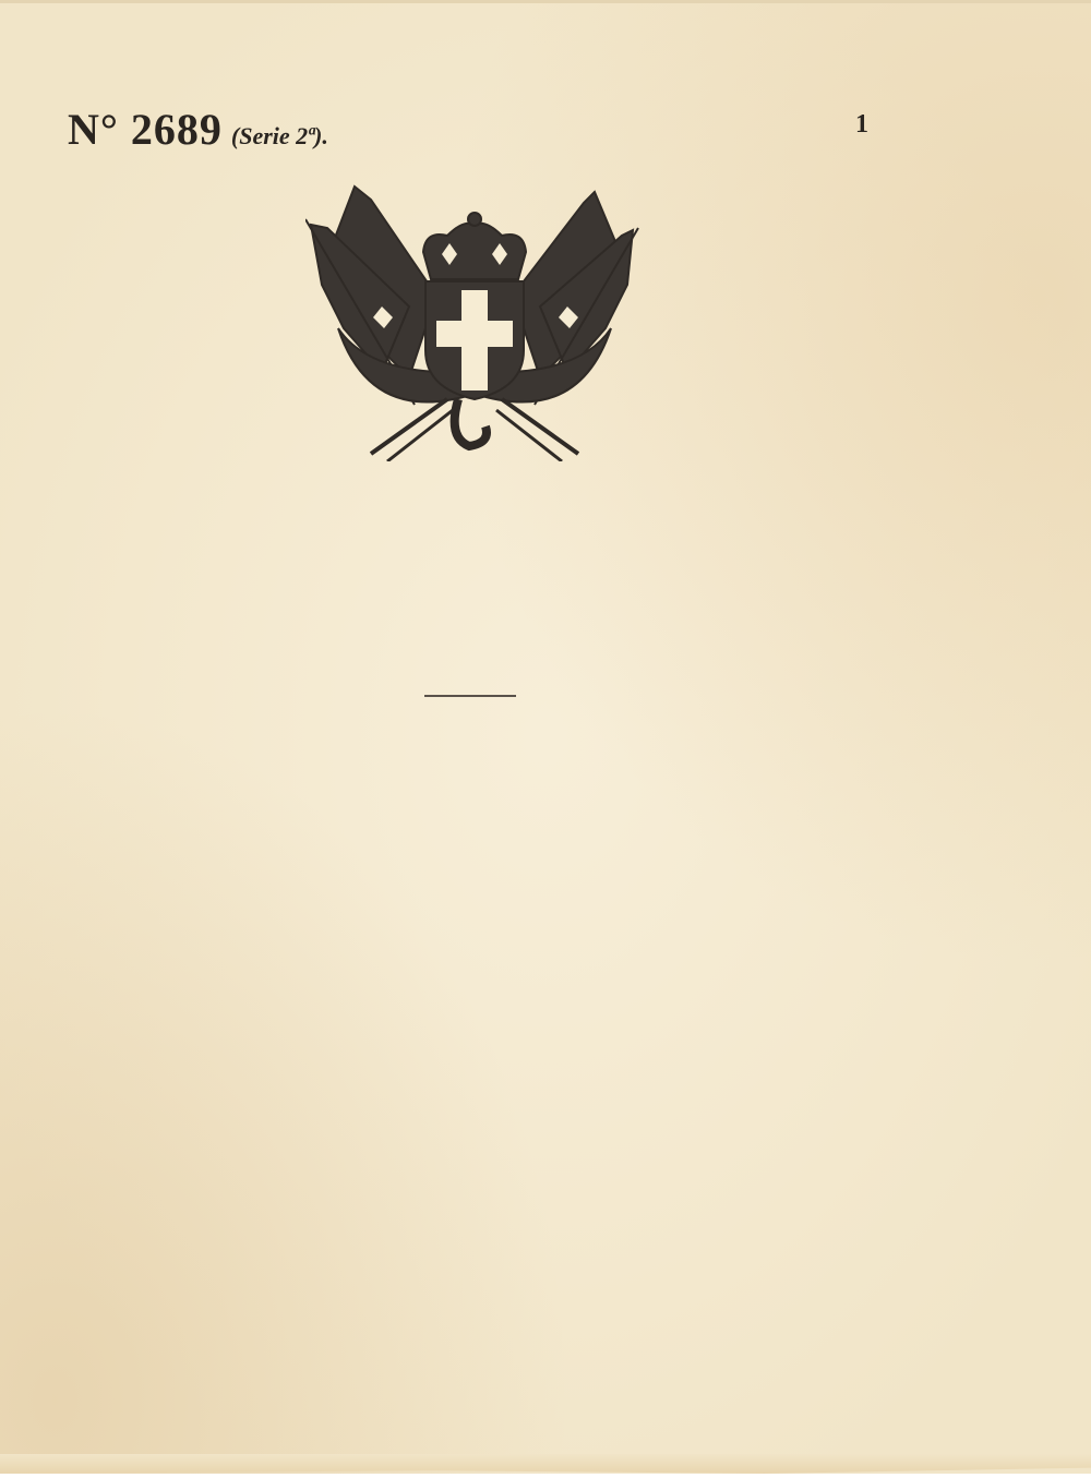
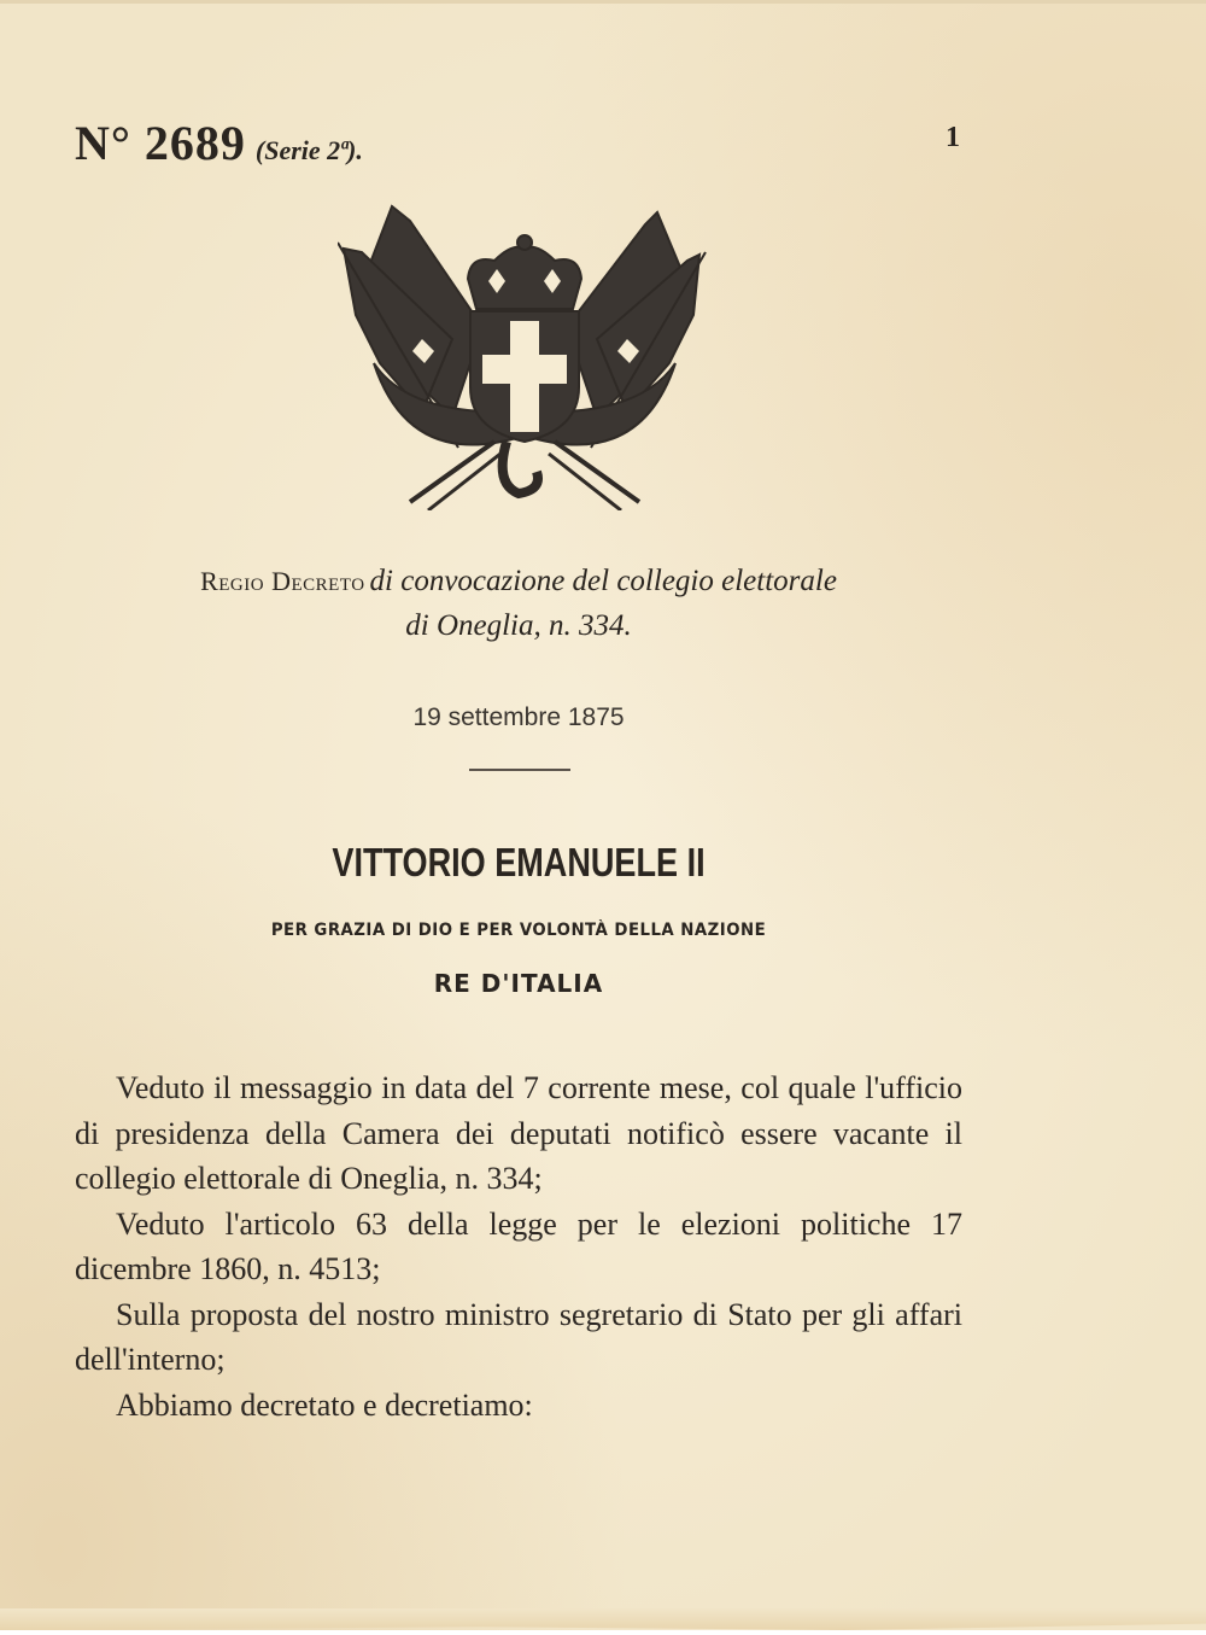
  N° 2689 (Serie 2ª).
  1
+ Regio Decreto di convocazione del collegio elettorale
+ di Oneglia, n. 334.
+ 19 settembre 1875
+ VITTORIO EMANUELE II
+ PER GRAZIA DI DIO E PER VOLONTÀ DELLA NAZIONE
+ RE D'ITALIA
+ Veduto il messaggio in data del 7 corrente mese, col quale l'ufficio di presidenza della Camera dei deputati notificò essere vacante il collegio elettorale di Oneglia, n. 334;
+ Veduto l'articolo 63 della legge per le elezioni politiche 17 dicembre 1860, n. 4513;
+ Sulla proposta del nostro ministro segretario di Stato per gli affari dell'interno;
+ Abbiamo decretato e decretiamo:
